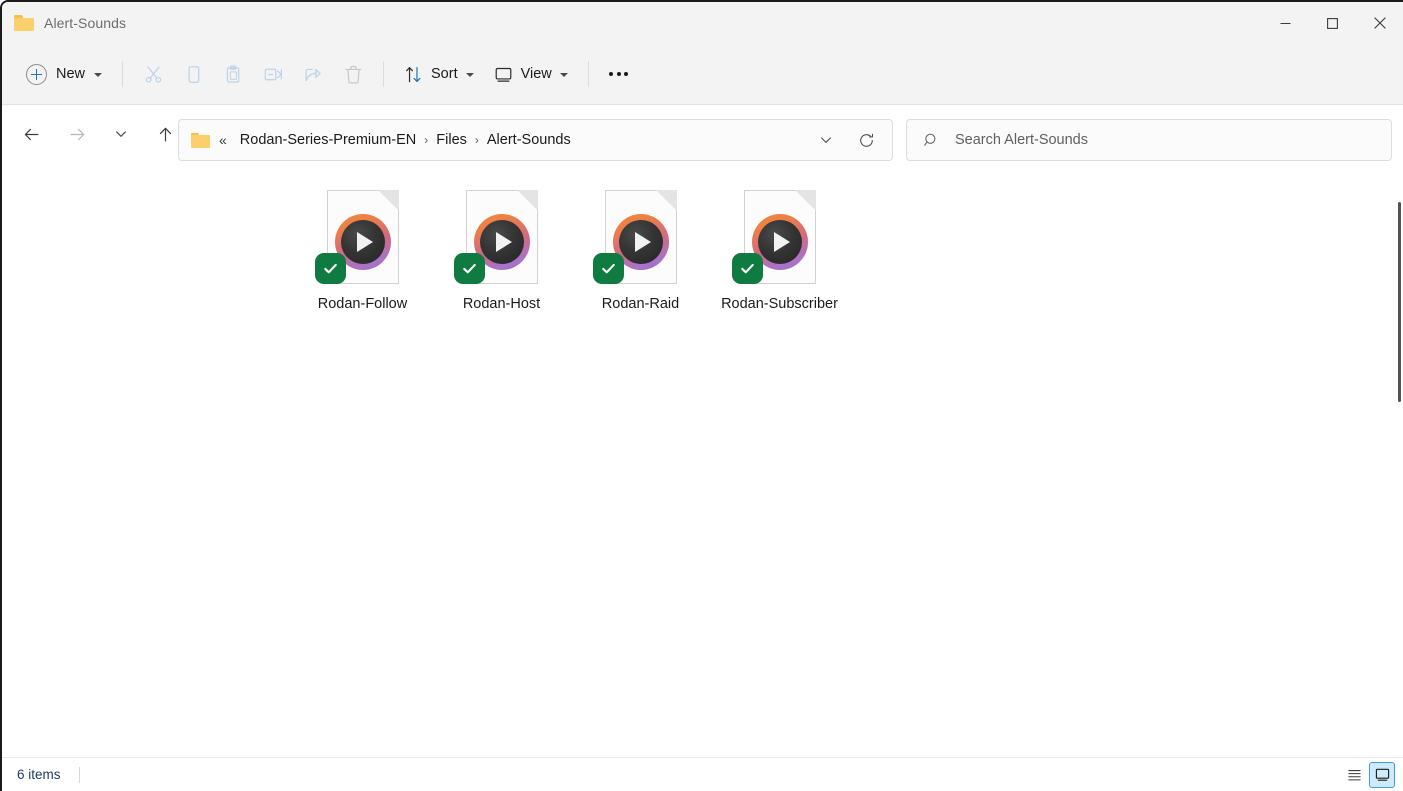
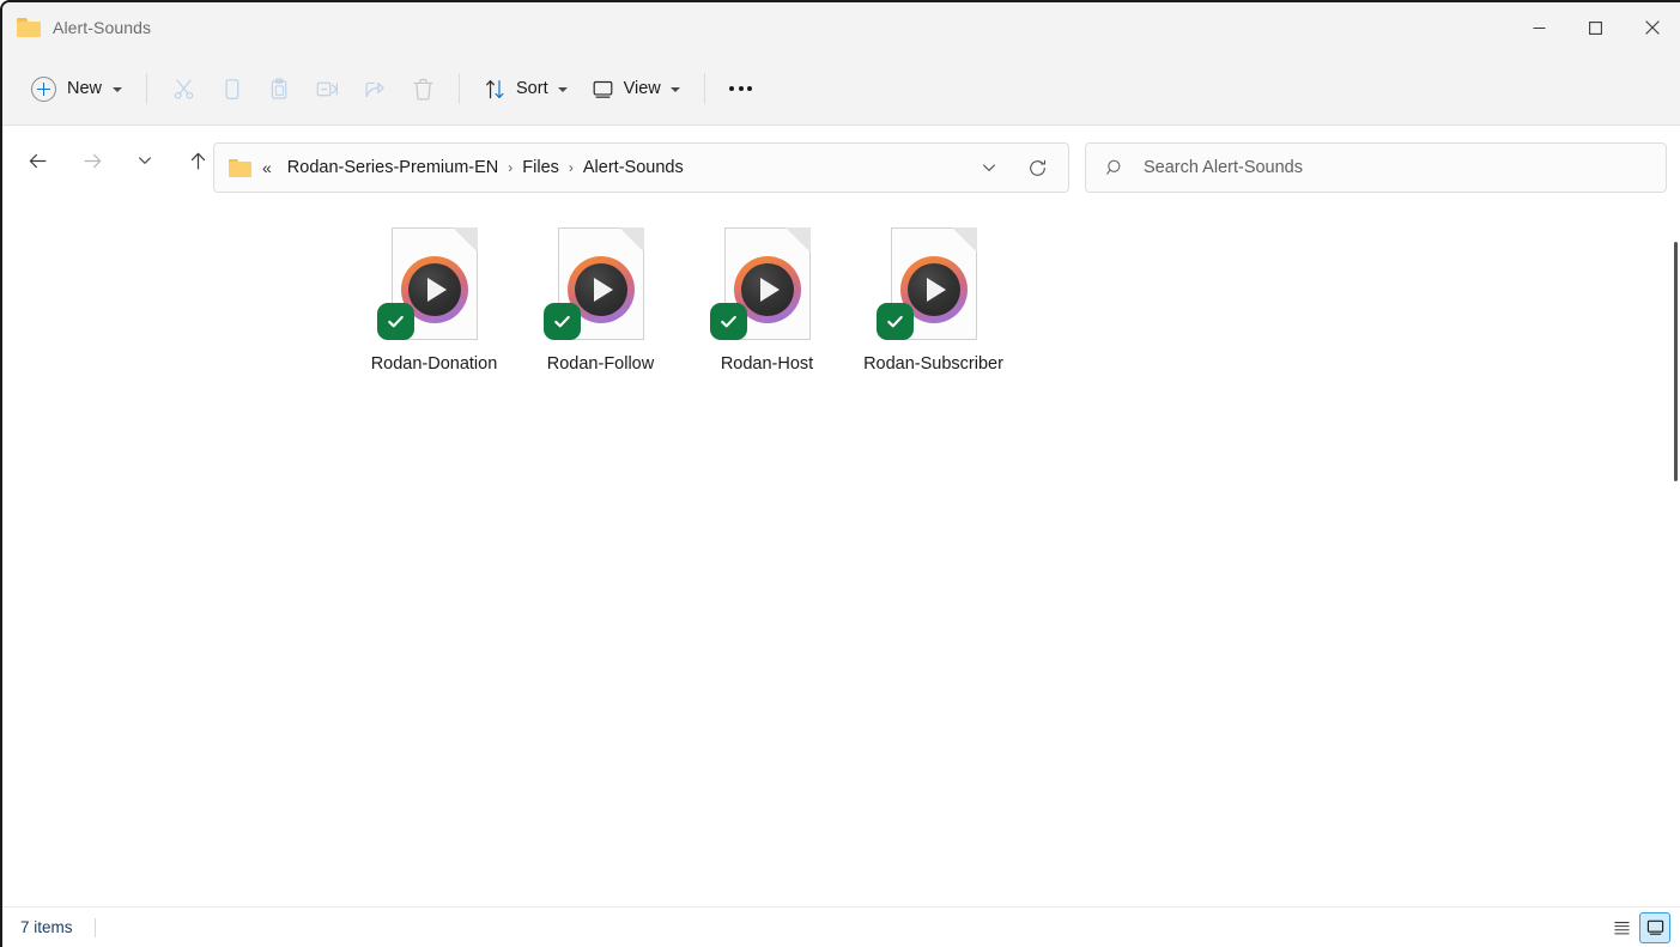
  Alert-Sounds
  New
  Sort
  View
  «
  Rodan-Series-Premium-EN
  ›
  Files
  ›
  Alert-Sounds
  Search Alert-Sounds
+ Rodan-Donation
  Rodan-Follow
  Rodan-Host
- Rodan-Raid
  Rodan-Subscriber
- 6 items
+ 7 items
